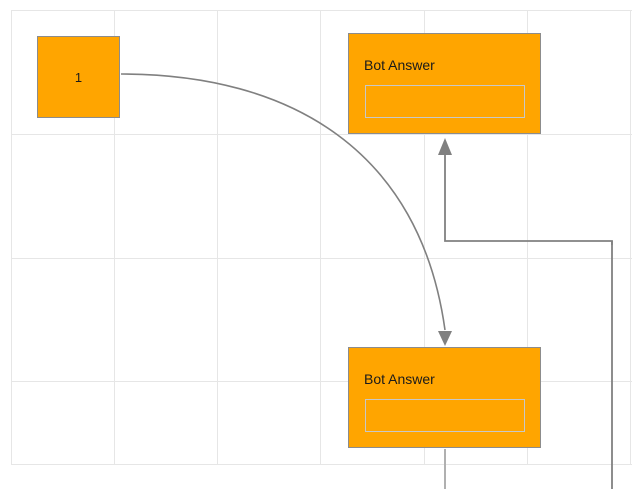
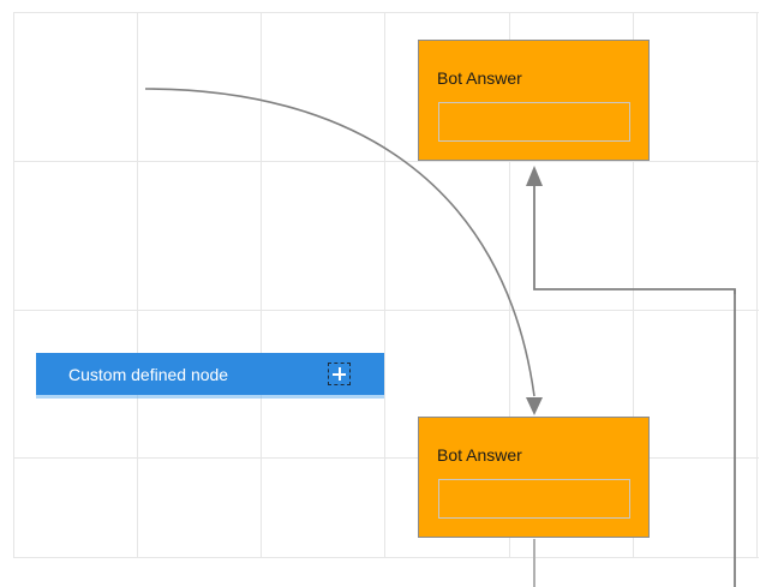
- 1
  Bot Answer
  Bot Answer
+ Custom defined node
